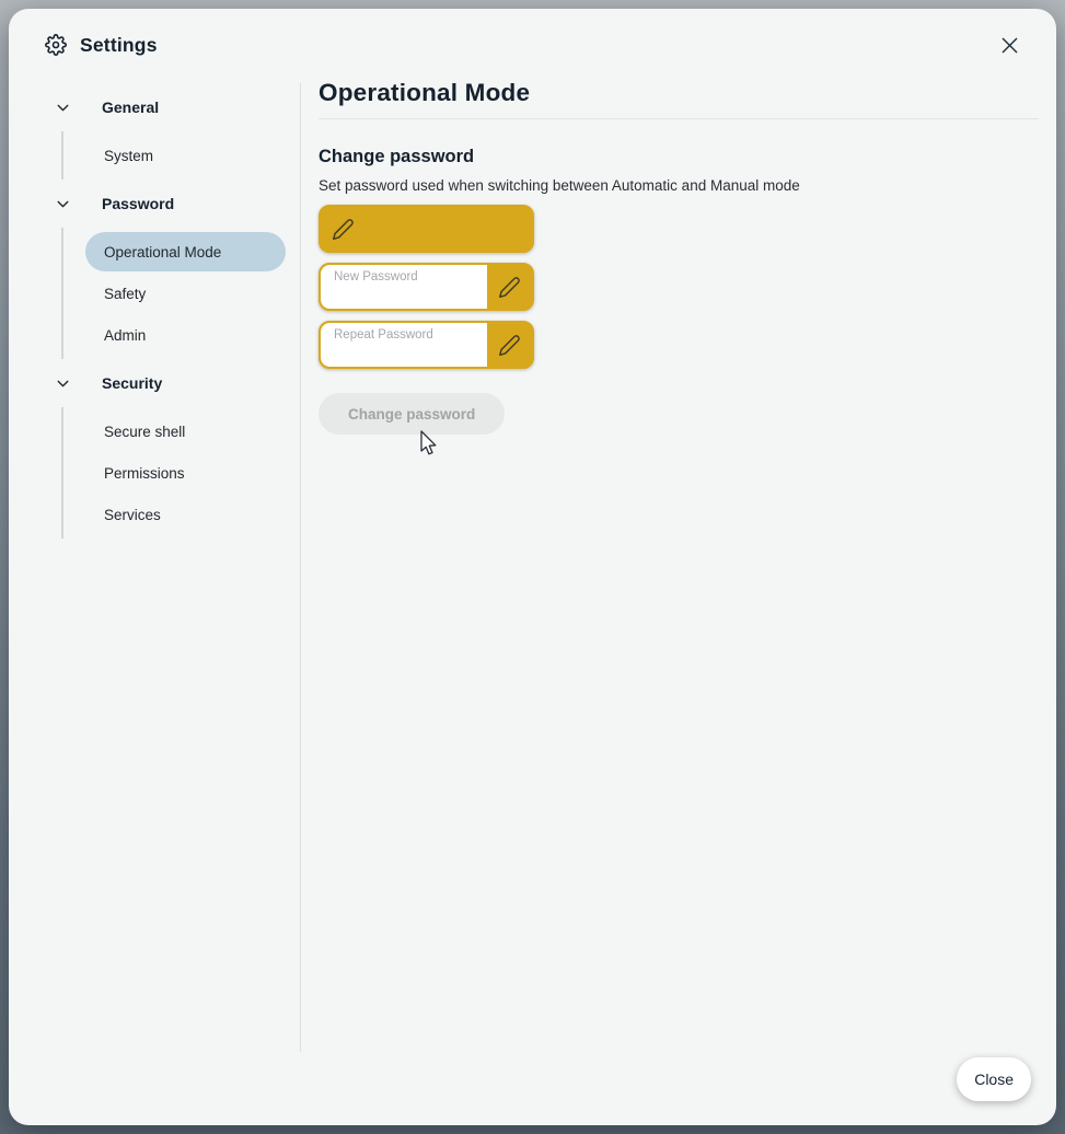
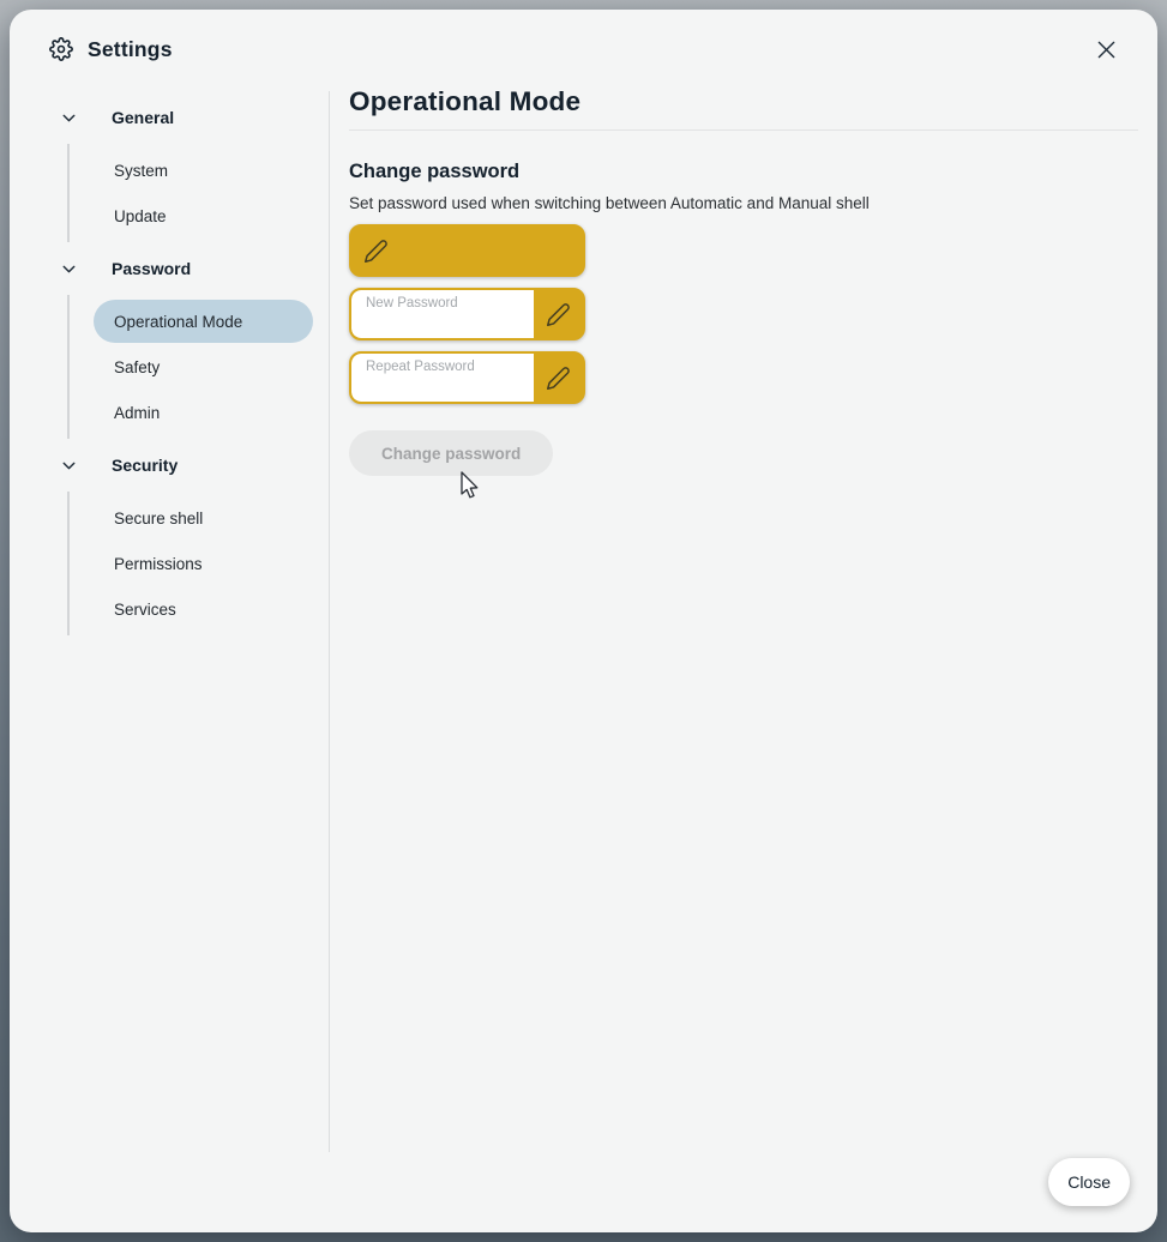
  Settings
  General
  System
+ Update
  Password
  Operational Mode
  Safety
  Admin
  Security
  Secure shell
  Permissions
  Services
  Operational Mode
  Change password
- Set password used when switching between Automatic and Manual mode
+ Set password used when switching between Automatic and Manual shell
  New Password
  Repeat Password
  Change password
  Close
